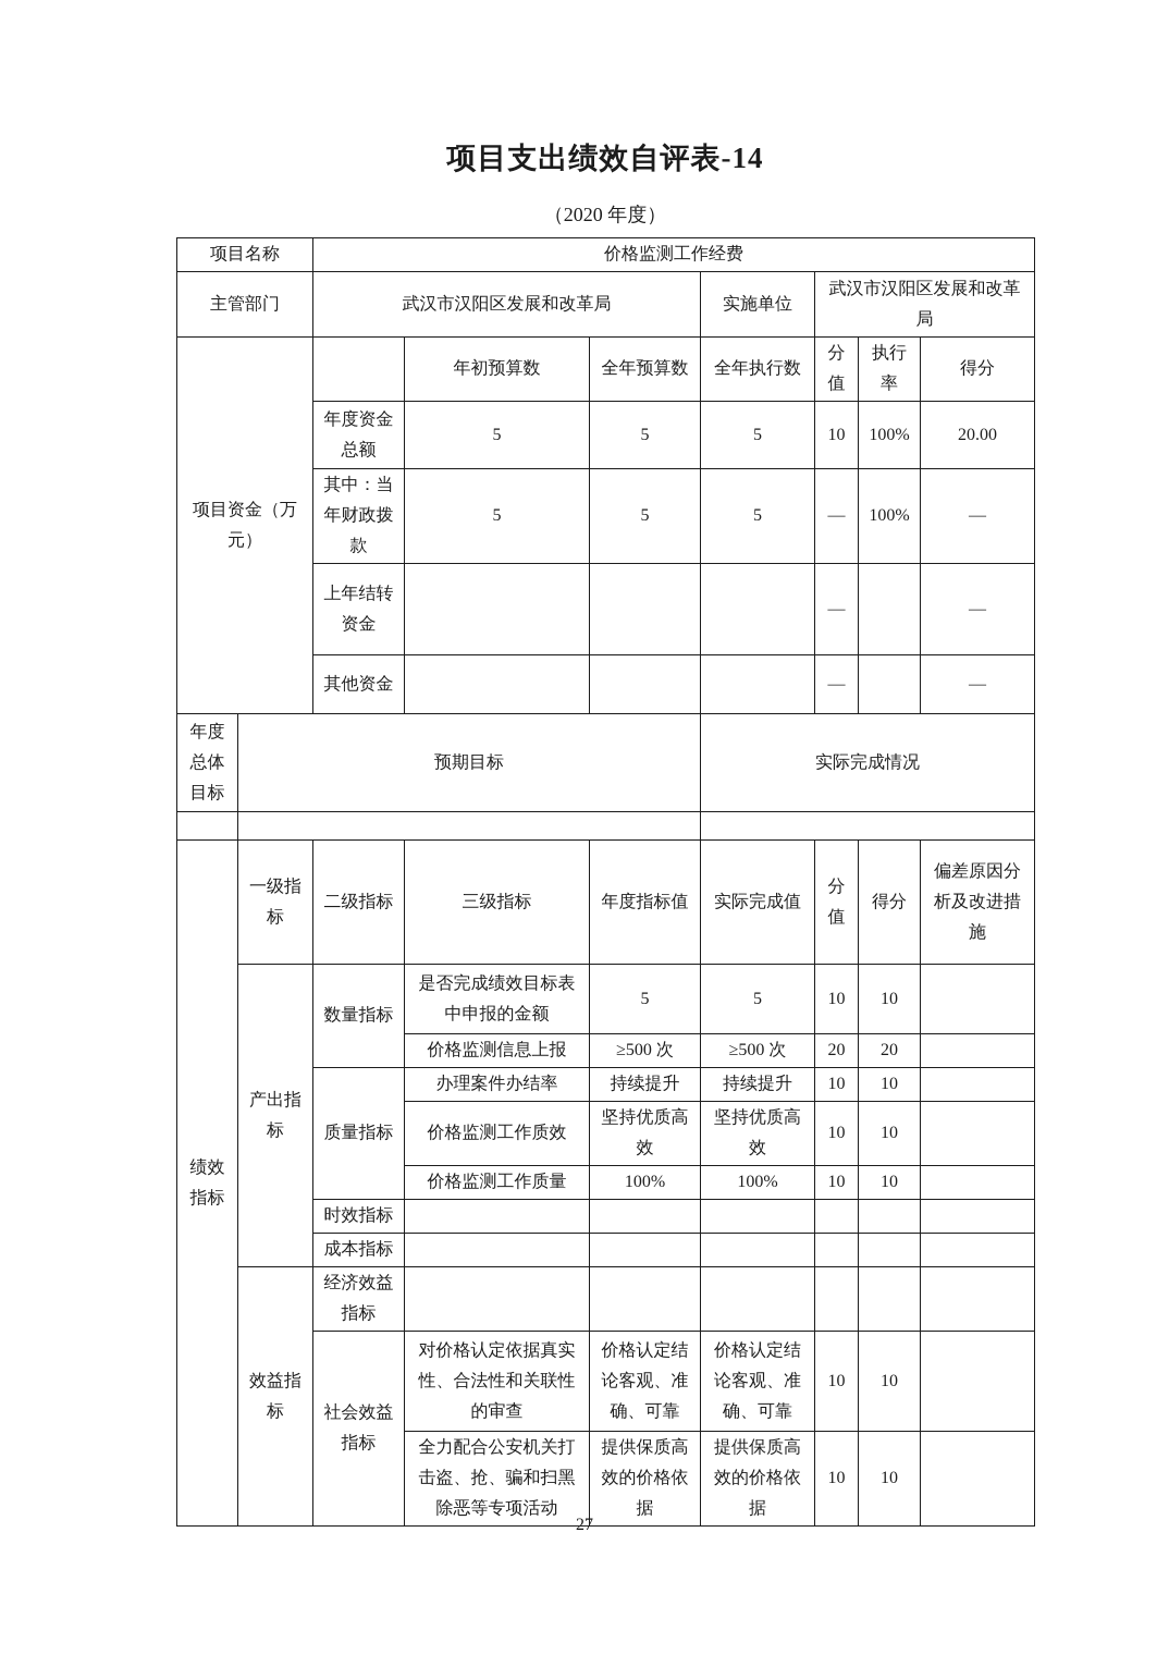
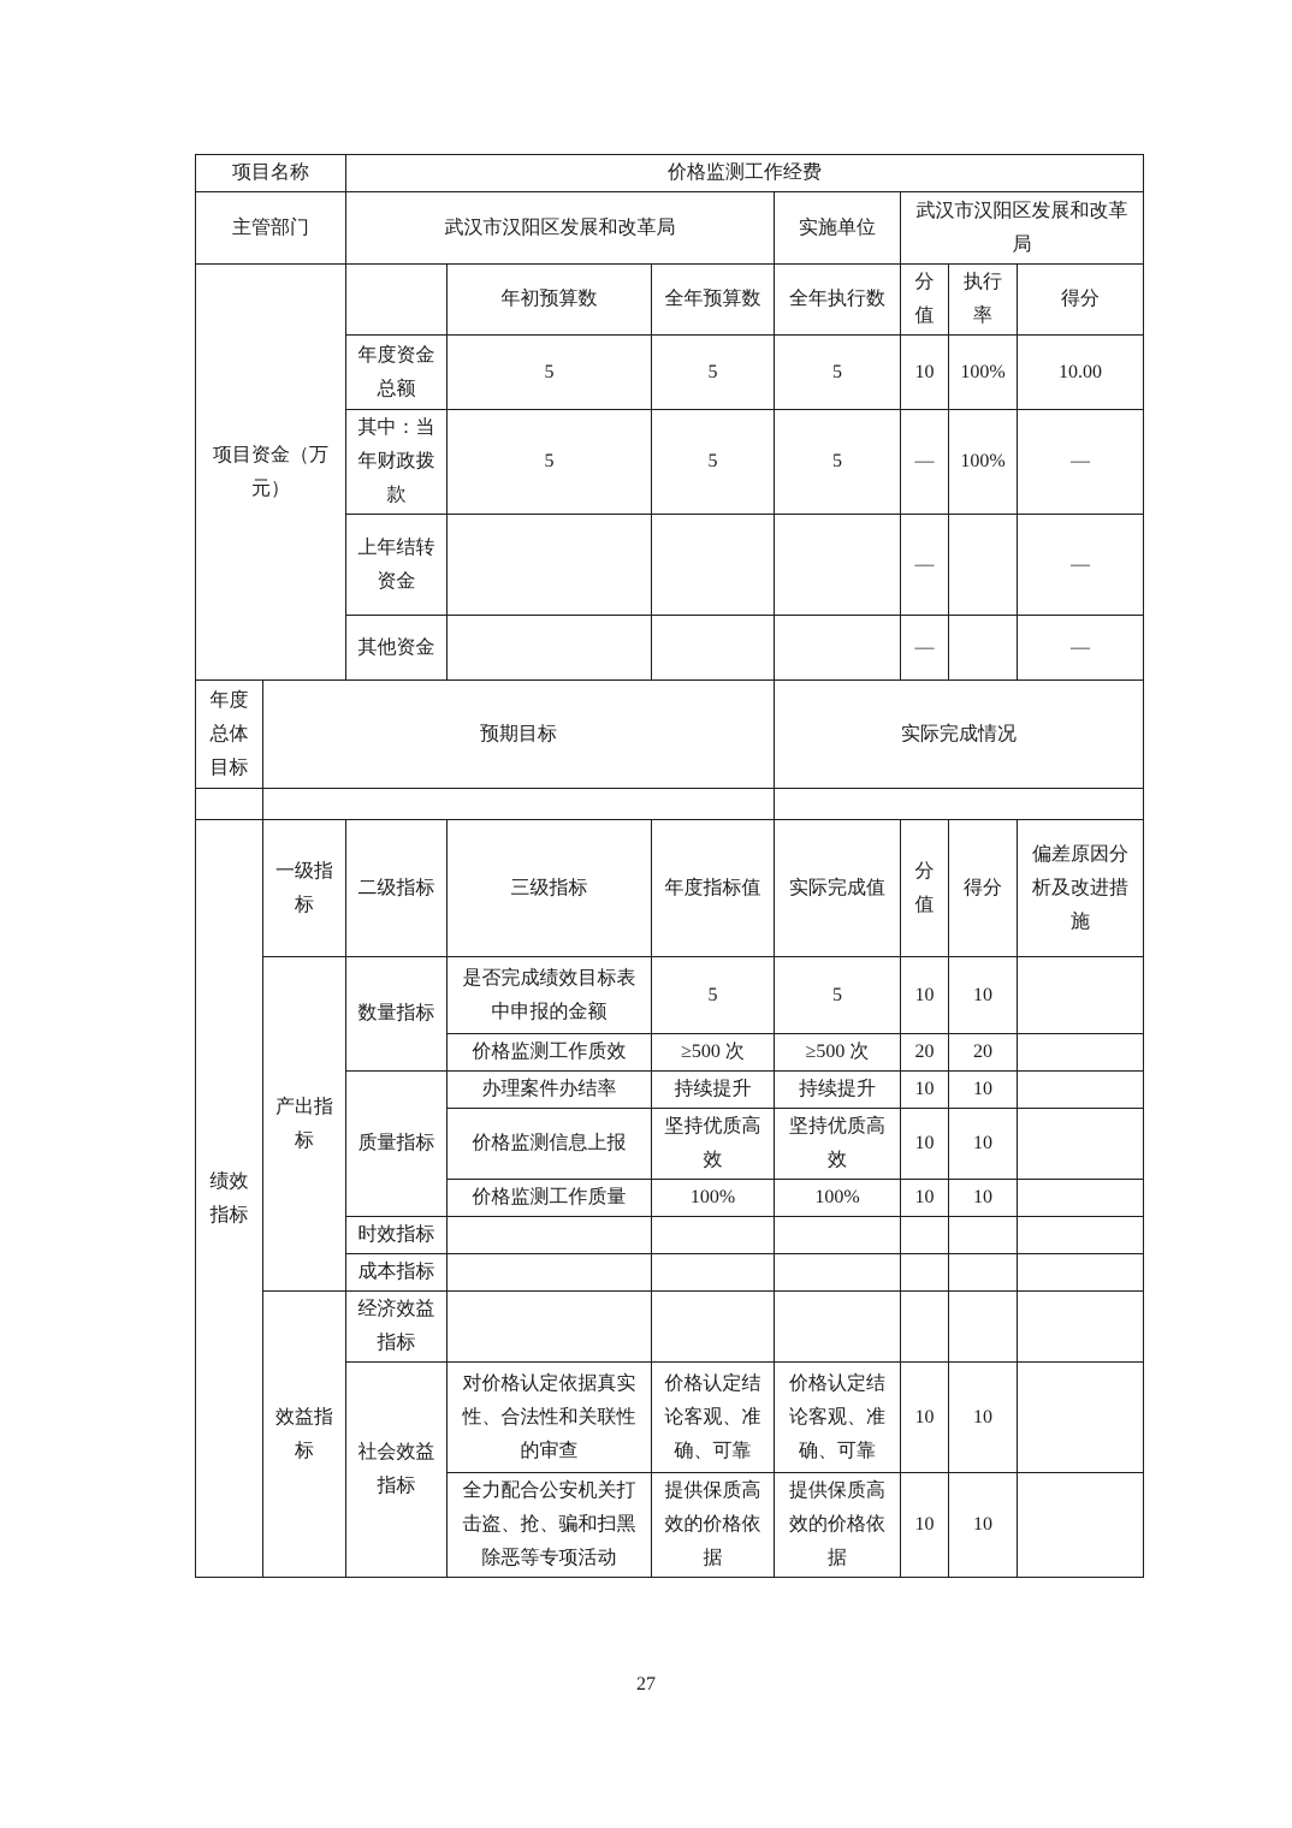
- 项目支出绩效自评表-14
- （2020 年度）
  项目名称	价格监测工作经费
  主管部门	武汉市汉阳区发展和改革局	实施单位	武汉市汉阳区发展和改革局
  项目资金（万元）		年初预算数	全年预算数	全年执行数	分值	执行率	得分
- 年度资金总额	5	5	5	10	100%	20.00
+ 年度资金总额	5	5	5	10	100%	10.00
  其中：当年财政拨款	5	5	5	—	100%	—
  上年结转资金				—		—
  其他资金				—		—
  年度总体目标	预期目标	实际完成情况
  绩效指标	一级指标	二级指标	三级指标	年度指标值	实际完成值	分值	得分	偏差原因分析及改进措施
  产出指标	数量指标	是否完成绩效目标表中申报的金额	5	5	10	10
- 价格监测信息上报	≥500 次	≥500 次	20	20
+ 价格监测工作质效	≥500 次	≥500 次	20	20
  质量指标	办理案件办结率	持续提升	持续提升	10	10
- 价格监测工作质效	坚持优质高效	坚持优质高效	10	10
+ 价格监测信息上报	坚持优质高效	坚持优质高效	10	10
  价格监测工作质量	100%	100%	10	10
  时效指标
  成本指标
  效益指标	经济效益指标
  社会效益指标	对价格认定依据真实性、合法性和关联性的审查	价格认定结论客观、准确、可靠	价格认定结论客观、准确、可靠	10	10
  全力配合公安机关打击盗、抢、骗和扫黑除恶等专项活动	提供保质高效的价格依据	提供保质高效的价格依据	10	10
  27
